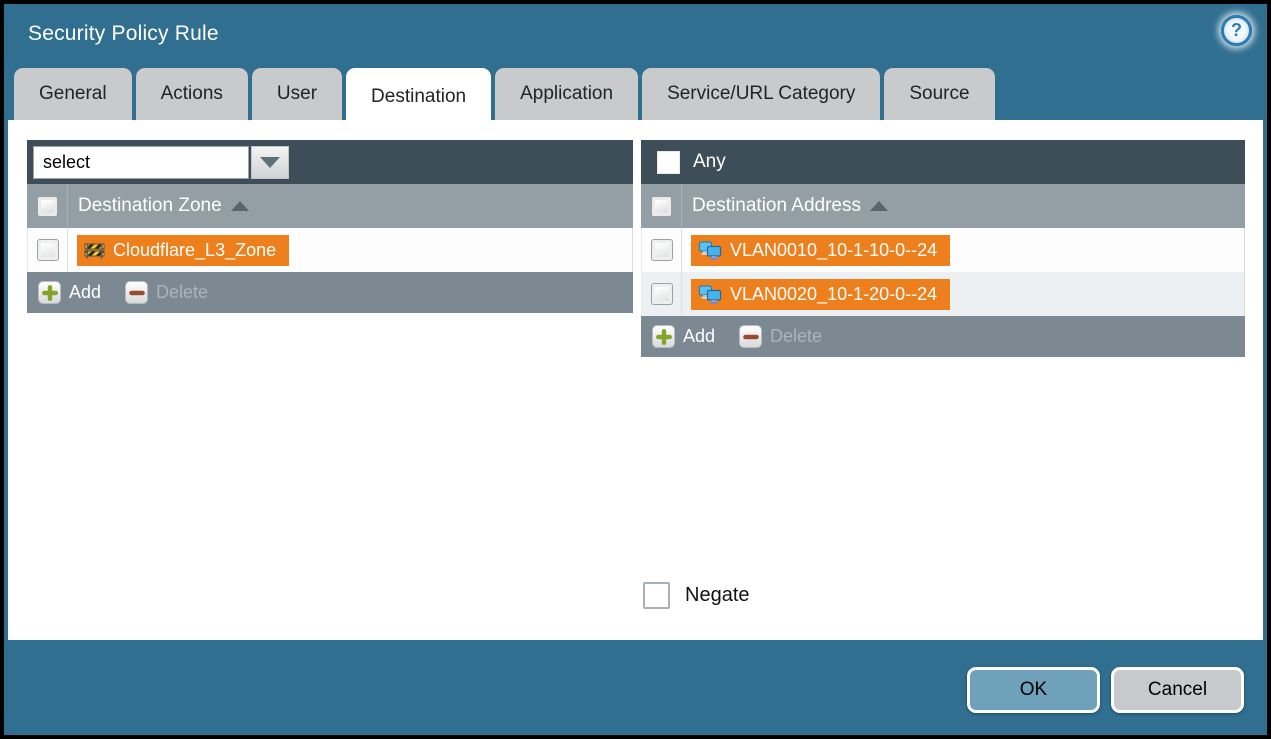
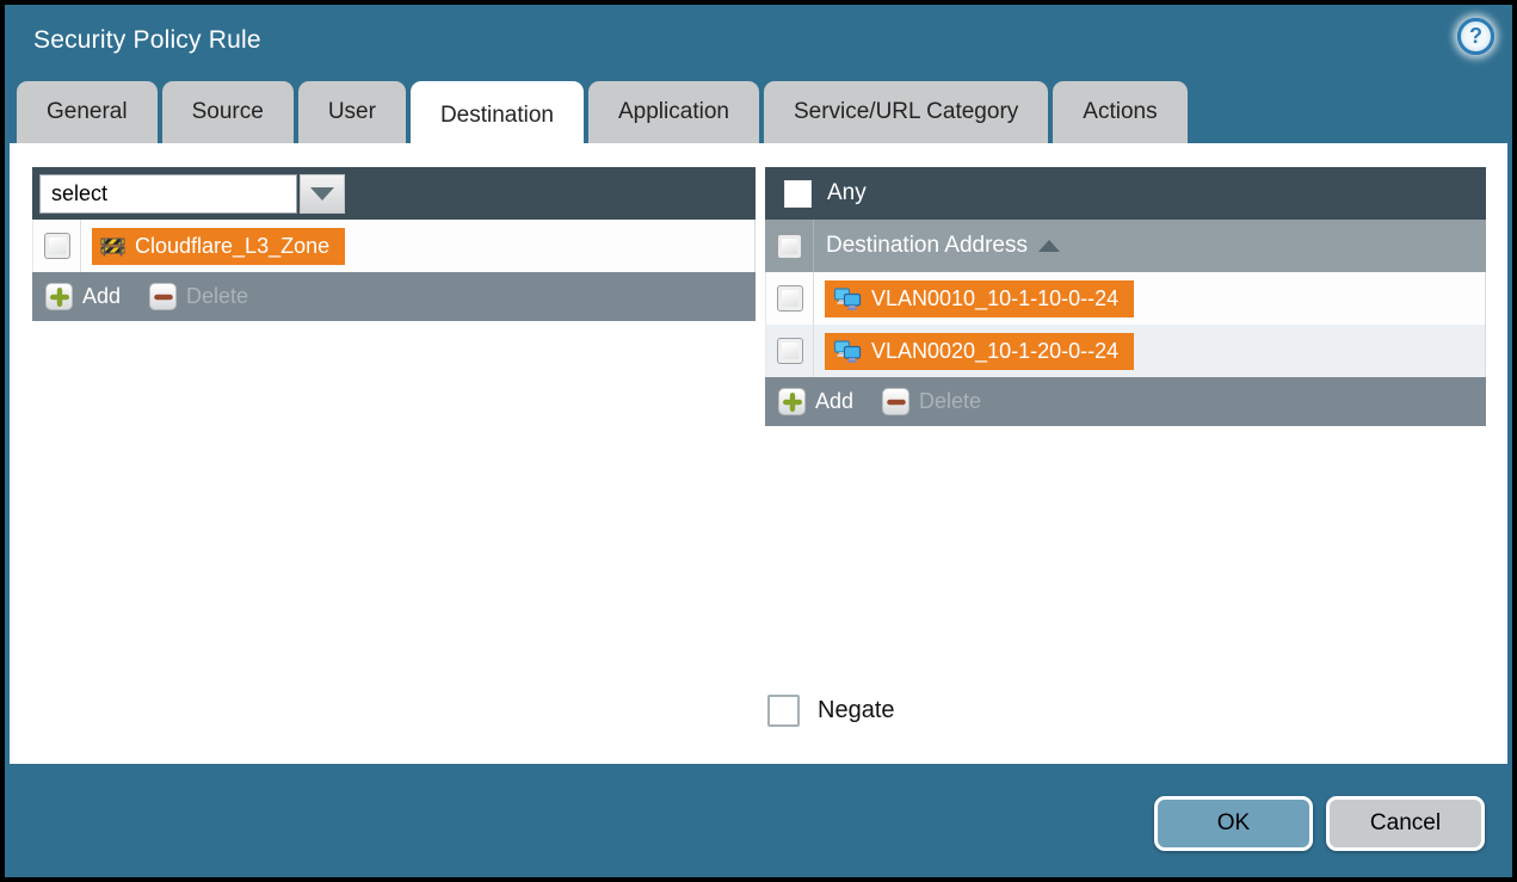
  Security Policy Rule
  ?
  General
- Actions
+ Source
  User
  Destination
  Application
  Service/URL Category
- Source
+ Actions
  select
- Destination Zone
  Cloudflare_L3_Zone
  Add
  Delete
  Any
  Destination Address
  VLAN0010_10-1-10-0--24
  VLAN0020_10-1-20-0--24
  Add
  Delete
  Negate
  OK
  Cancel
